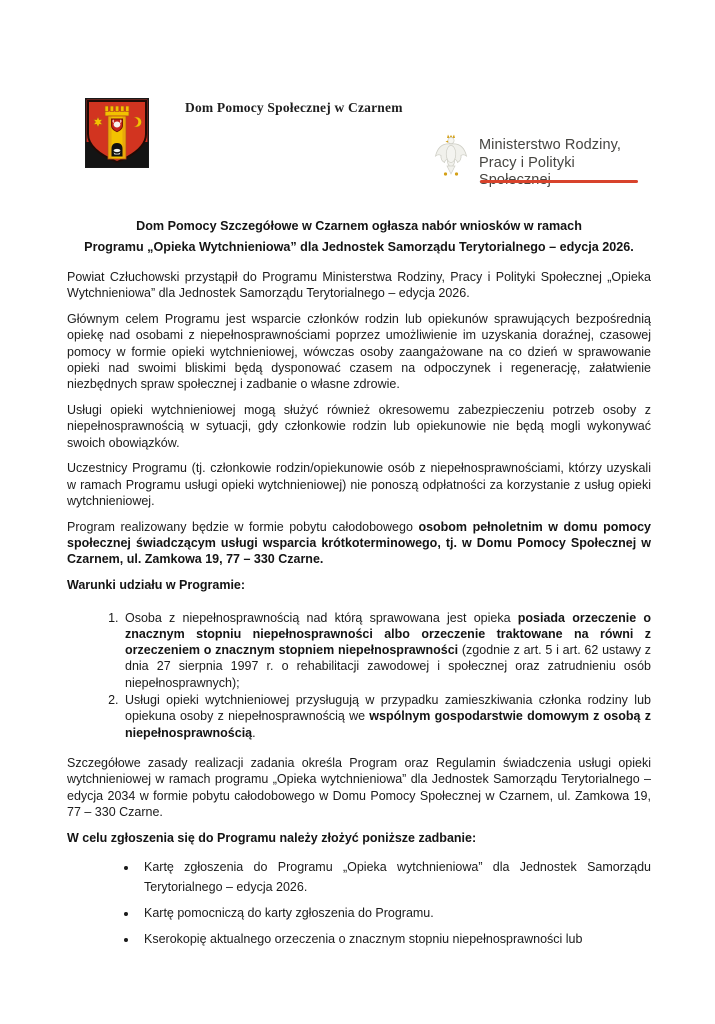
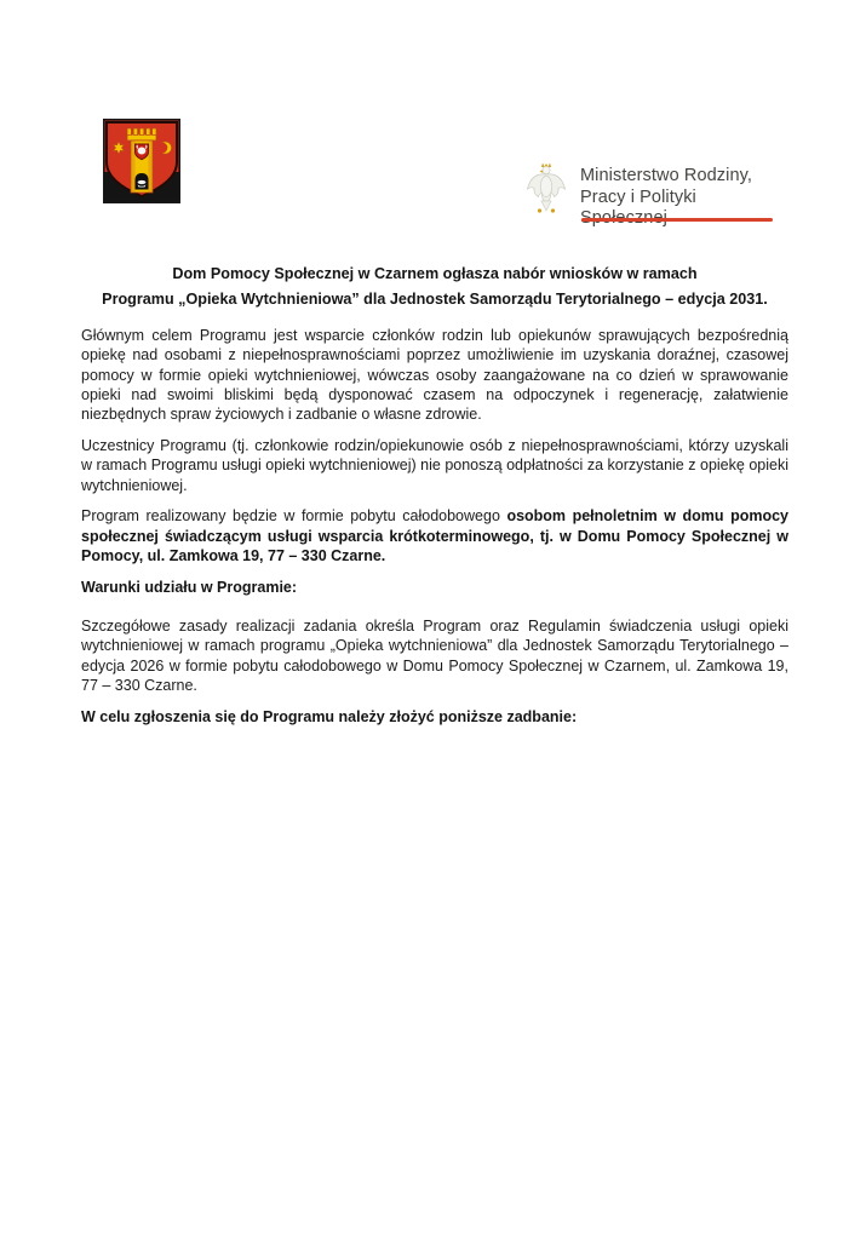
- Dom Pomocy Społecznej w Czarnem
  Ministerstwo Rodziny,
- Dom Pomocy Szczegółowe w Czarnem ogłasza nabór wniosków w ramach
+ Dom Pomocy Społecznej w Czarnem ogłasza nabór wniosków w ramach
- Programu „Opieka Wytchnieniowa” dla Jednostek Samorządu Terytorialnego – edycja 2026.
+ Programu „Opieka Wytchnieniowa” dla Jednostek Samorządu Terytorialnego – edycja 2031.
- Powiat Człuchowski przystąpił do Programu Ministerstwa Rodziny, Pracy i Polityki Społecznej „Opieka Wytchnieniowa” dla Jednostek Samorządu Terytorialnego – edycja 2026.
- Głównym celem Programu jest wsparcie członków rodzin lub opiekunów sprawujących bezpośrednią opiekę nad osobami z niepełnosprawnościami poprzez umożliwienie im uzyskania doraźnej, czasowej pomocy w formie opieki wytchnieniowej, wówczas osoby zaangażowane na co dzień w sprawowanie opieki nad swoimi bliskimi będą dysponować czasem na odpoczynek i regenerację, załatwienie niezbędnych spraw społecznej i zadbanie o własne zdrowie.
+ Głównym celem Programu jest wsparcie członków rodzin lub opiekunów sprawujących bezpośrednią opiekę nad osobami z niepełnosprawnościami poprzez umożliwienie im uzyskania doraźnej, czasowej pomocy w formie opieki wytchnieniowej, wówczas osoby zaangażowane na co dzień w sprawowanie opieki nad swoimi bliskimi będą dysponować czasem na odpoczynek i regenerację, załatwienie niezbędnych spraw życiowych i zadbanie o własne zdrowie.
- Usługi opieki wytchnieniowej mogą służyć również okresowemu zabezpieczeniu potrzeb osoby z niepełnosprawnością w sytuacji, gdy członkowie rodzin lub opiekunowie nie będą mogli wykonywać swoich obowiązków.
- Uczestnicy Programu (tj. członkowie rodzin/opiekunowie osób z niepełnosprawnościami, którzy uzyskali w ramach Programu usługi opieki wytchnieniowej) nie ponoszą odpłatności za korzystanie z usług opieki wytchnieniowej.
+ Uczestnicy Programu (tj. członkowie rodzin/opiekunowie osób z niepełnosprawnościami, którzy uzyskali w ramach Programu usługi opieki wytchnieniowej) nie ponoszą odpłatności za korzystanie z opiekę opieki wytchnieniowej.
- Program realizowany będzie w formie pobytu całodobowego osobom pełnoletnim w domu pomocy społecznej świadczącym usługi wsparcia krótkoterminowego, tj. w Domu Pomocy Społecznej w Czarnem, ul. Zamkowa 19, 77 – 330 Czarne.
+ Program realizowany będzie w formie pobytu całodobowego osobom pełnoletnim w domu pomocy społecznej świadczącym usługi wsparcia krótkoterminowego, tj. w Domu Pomocy Społecznej w Pomocy, ul. Zamkowa 19, 77 – 330 Czarne.
  Warunki udziału w Programie:
- Osoba z niepełnosprawnością nad którą sprawowana jest opieka posiada orzeczenie o znacznym stopniu niepełnosprawności albo orzeczenie traktowane na równi z orzeczeniem o znacznym stopniem niepełnosprawności (zgodnie z art. 5 i art. 62 ustawy z dnia 27 sierpnia 1997 r. o rehabilitacji zawodowej i społecznej oraz zatrudnieniu osób niepełnosprawnych);
- Usługi opieki wytchnieniowej przysługują w przypadku zamieszkiwania członka rodziny lub opiekuna osoby z niepełnosprawnością we wspólnym gospodarstwie domowym z osobą z niepełnosprawnością.
- Szczegółowe zasady realizacji zadania określa Program oraz Regulamin świadczenia usługi opieki wytchnieniowej w ramach programu „Opieka wytchnieniowa” dla Jednostek Samorządu Terytorialnego – edycja 2034 w formie pobytu całodobowego w Domu Pomocy Społecznej w Czarnem, ul. Zamkowa 19, 77 – 330 Czarne.
+ Szczegółowe zasady realizacji zadania określa Program oraz Regulamin świadczenia usługi opieki wytchnieniowej w ramach programu „Opieka wytchnieniowa” dla Jednostek Samorządu Terytorialnego – edycja 2026 w formie pobytu całodobowego w Domu Pomocy Społecznej w Czarnem, ul. Zamkowa 19, 77 – 330 Czarne.
  W celu zgłoszenia się do Programu należy złożyć poniższe zadbanie:
- Kartę zgłoszenia do Programu „Opieka wytchnieniowa” dla Jednostek Samorządu Terytorialnego – edycja 2026.
- Kartę pomocniczą do karty zgłoszenia do Programu.
- Kserokopię aktualnego orzeczenia o znacznym stopniu niepełnosprawności lub
